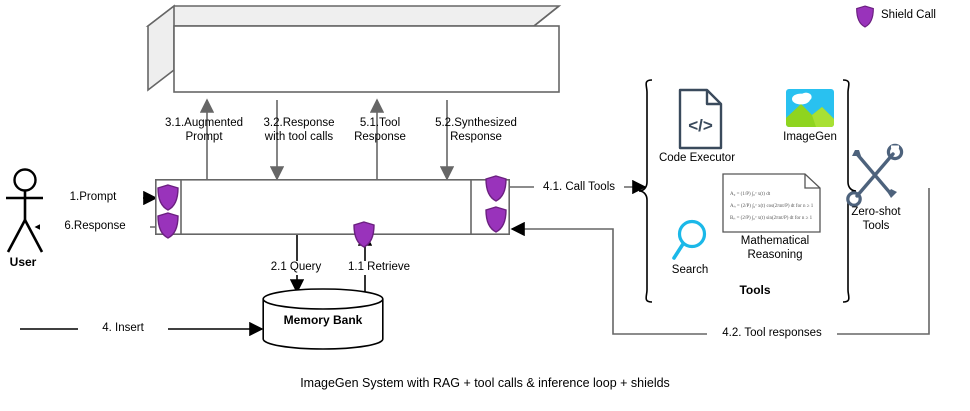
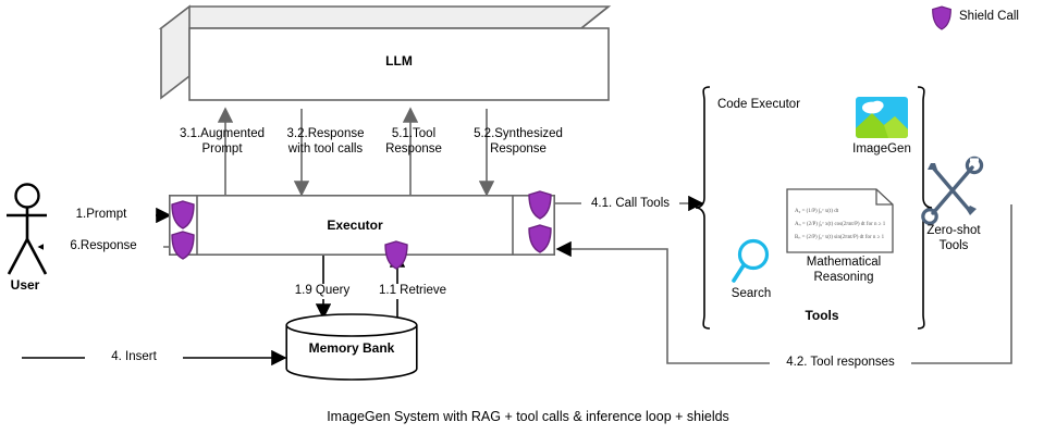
+ LLM
+ Executor
  User
  Memory Bank
  1.Prompt
  6.Response
  4. Insert
- 2.1 Query
+ 1.9 Query
  1.1 Retrieve
  3.1.Augmented
  Prompt
  3.2.Response
  with tool calls
  5.1.Tool
  Response
  5.2.Synthesized
  Response
  4.1. Call Tools
  4.2. Tool responses
  Tools
- </>
  Code Executor
  ImageGen
  Search
  Mathematical
  Reasoning
  Zero-shot
  Tools
  Shield Call
  ImageGen System with RAG + tool calls & inference loop + shields
